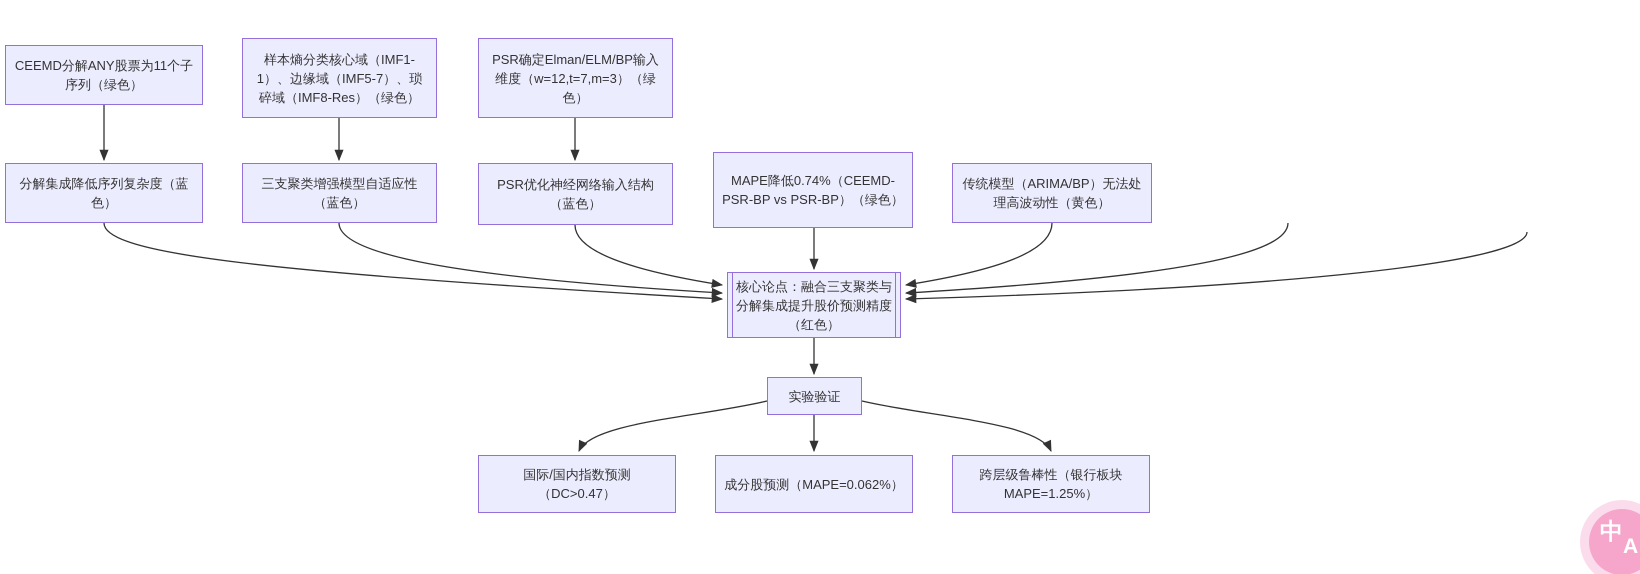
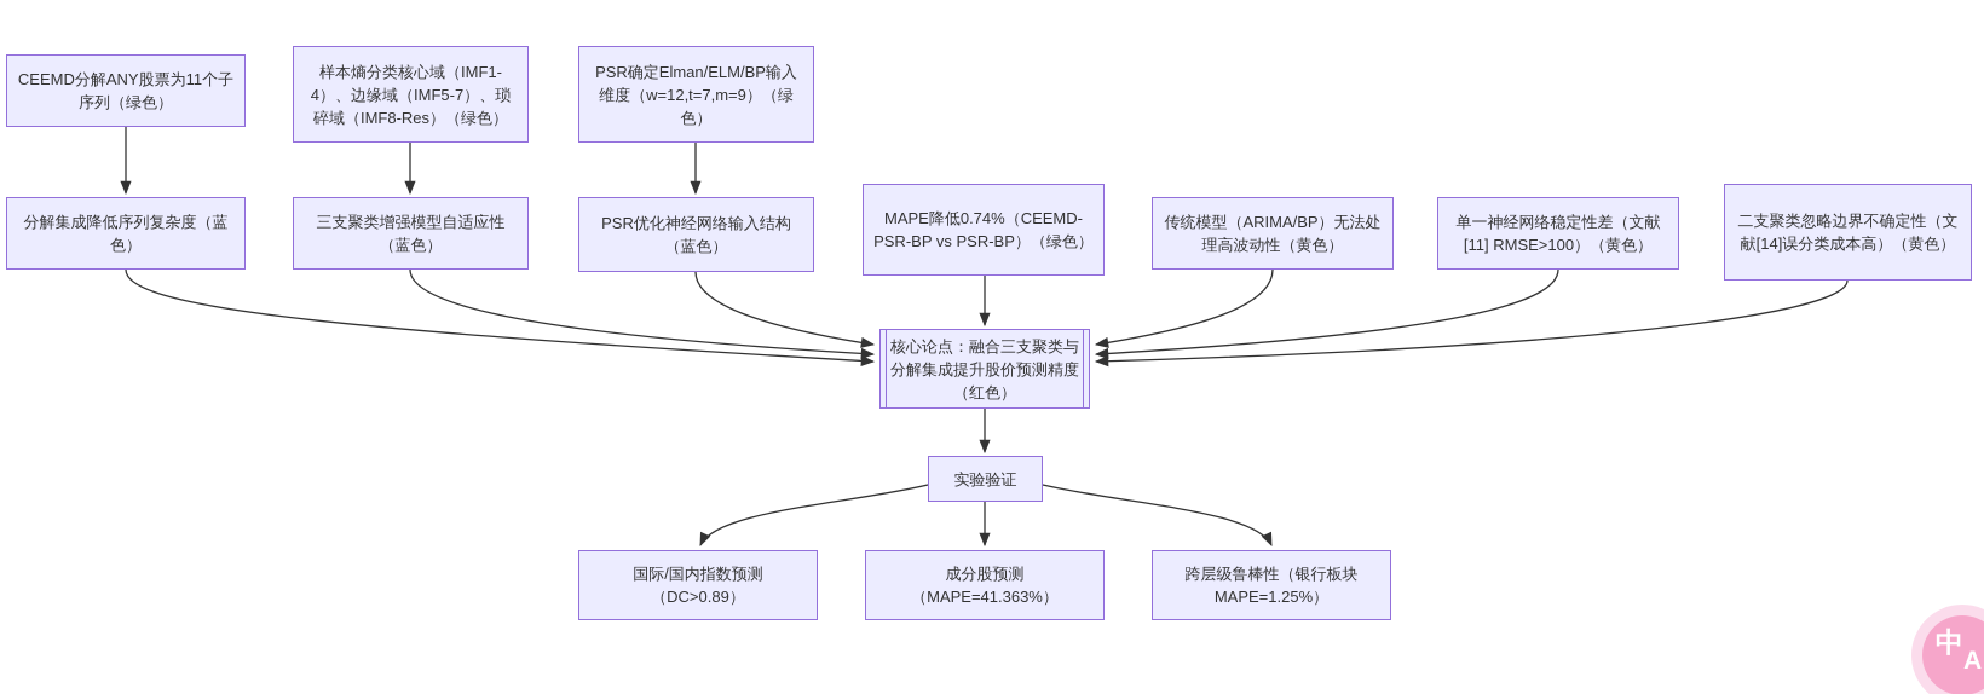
  CEEMD分解ANY股票为11个子序列（绿色）
- 样本熵分类核心域（IMF1-1）、边缘域（IMF5-7）、琐碎域（IMF8-Res）（绿色）
+ 样本熵分类核心域（IMF1-4）、边缘域（IMF5-7）、琐碎域（IMF8-Res）（绿色）
- PSR确定Elman/ELM/BP输入维度（w=12,t=7,m=3）（绿色）
+ PSR确定Elman/ELM/BP输入维度（w=12,t=7,m=9）（绿色）
  分解集成降低序列复杂度（蓝色）
  三支聚类增强模型自适应性（蓝色）
  PSR优化神经网络输入结构（蓝色）
  MAPE降低0.74%（CEEMD-PSR-BP vs PSR-BP）（绿色）
  传统模型（ARIMA/BP）无法处理高波动性（黄色）
+ 单一神经网络稳定性差（文献[11] RMSE>100）（黄色）
+ 二支聚类忽略边界不确定性（文献[14]误分类成本高）（黄色）
  核心论点：融合三支聚类与分解集成提升股价预测精度（红色）
  实验验证
- 国际/国内指数预测（DC>0.47）
+ 国际/国内指数预测（DC>0.89）
- 成分股预测（MAPE=0.062%）
+ 成分股预测（MAPE=41.363%）
  跨层级鲁棒性（银行板块MAPE=1.25%）
  中
  A
